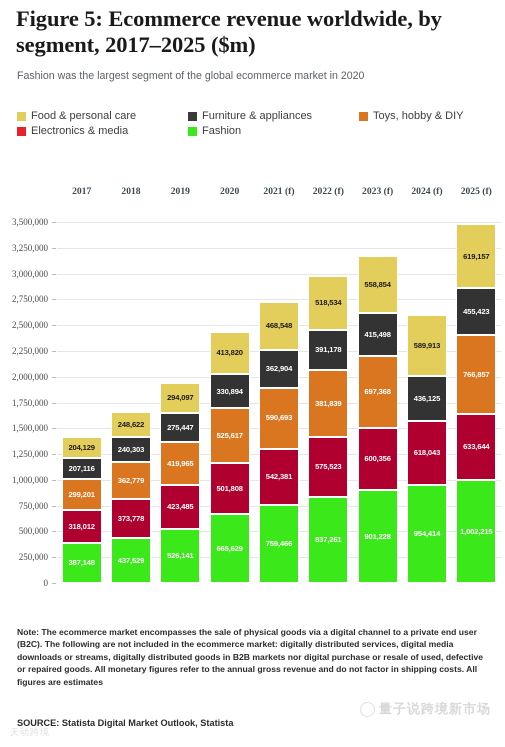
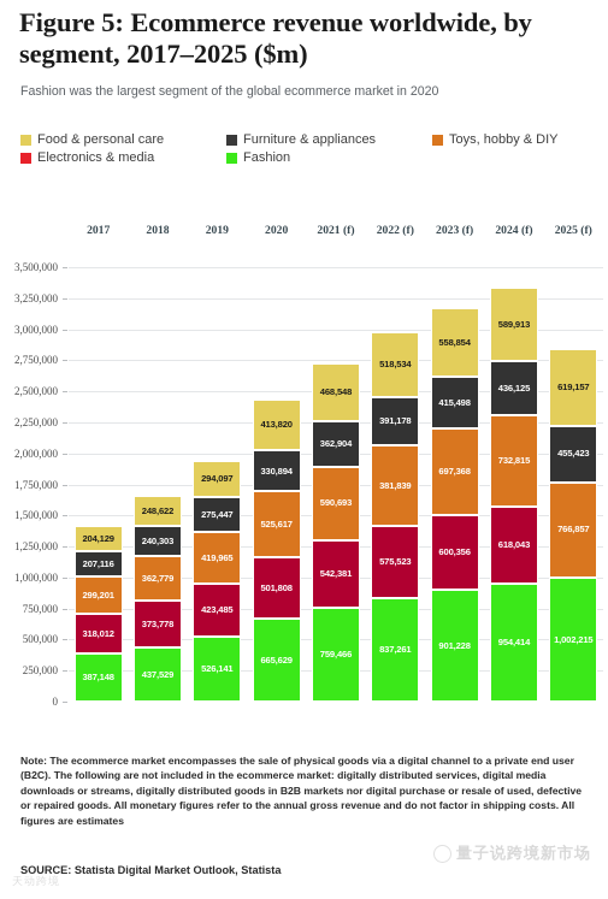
  Figure 5: Ecommerce revenue worldwide, by segment, 2017–2025 ($m)
  Fashion was the largest segment of the global ecommerce market in 2020
  Food & personal care
  Furniture & appliances
  Toys, hobby & DIY
  Electronics & media
  Fashion
  2017
  2018
  2019
  2020
  2021 (f)
  2022 (f)
  2023 (f)
  2024 (f)
  2025 (f)
  0
  250,000
  500,000
  750,000
  1,000,000
  1,250,000
  1,500,000
  1,750,000
  2,000,000
  2,250,000
  2,500,000
  2,750,000
  3,000,000
  3,250,000
  3,500,000
  204,129
  207,116
  299,201
  318,012
  387,148
  248,622
  240,303
  362,779
  373,778
  437,529
  294,097
  275,447
  419,965
  423,485
  526,141
  413,820
  330,894
  525,617
  501,808
  665,629
  468,548
  362,904
  590,693
  542,381
  759,466
  518,534
  391,178
  381,839
  575,523
  837,261
  558,854
  415,498
  697,368
  600,356
  901,228
  589,913
  436,125
+ 732,815
  618,043
  954,414
  619,157
  455,423
  766,857
- 633,644
  1,002,215
  Note: The ecommerce market encompasses the sale of physical goods via a digital channel to a private end user (B2C). The following are not included in the ecommerce market: digitally distributed services, digital media downloads or streams, digitally distributed goods in B2B markets nor digital purchase or resale of used, defective or repaired goods. All monetary figures refer to the annual gross revenue and do not factor in shipping costs. All figures are estimates
  SOURCE: Statista Digital Market Outlook, Statista
  天动跨境
  量子说跨境新市场
